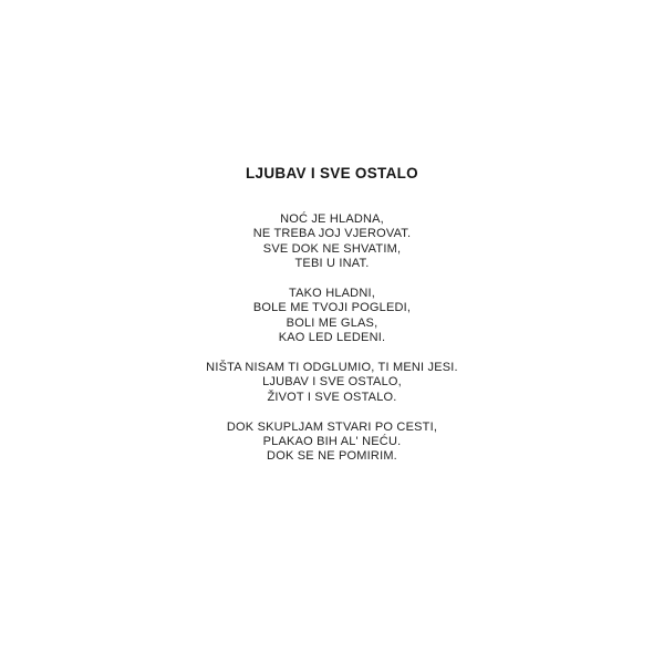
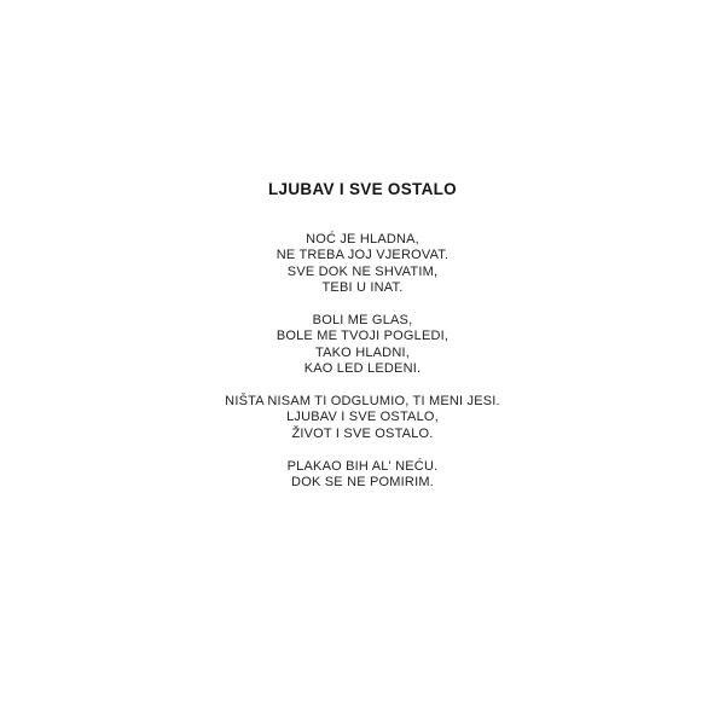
  LJUBAV I SVE OSTALO
  NOĆ JE HLADNA,
  NE TREBA JOJ VJEROVAT.
  SVE DOK NE SHVATIM,
  TEBI U INAT.
- TAKO HLADNI,
+ BOLI ME GLAS,
  BOLE ME TVOJI POGLEDI,
- BOLI ME GLAS,
+ TAKO HLADNI,
  KAO LED LEDENI.
  NIŠTA NISAM TI ODGLUMIO, TI MENI JESI.
  LJUBAV I SVE OSTALO,
  ŽIVOT I SVE OSTALO.
- DOK SKUPLJAM STVARI PO CESTI,
  PLAKAO BIH AL' NEĆU.
  DOK SE NE POMIRIM.
